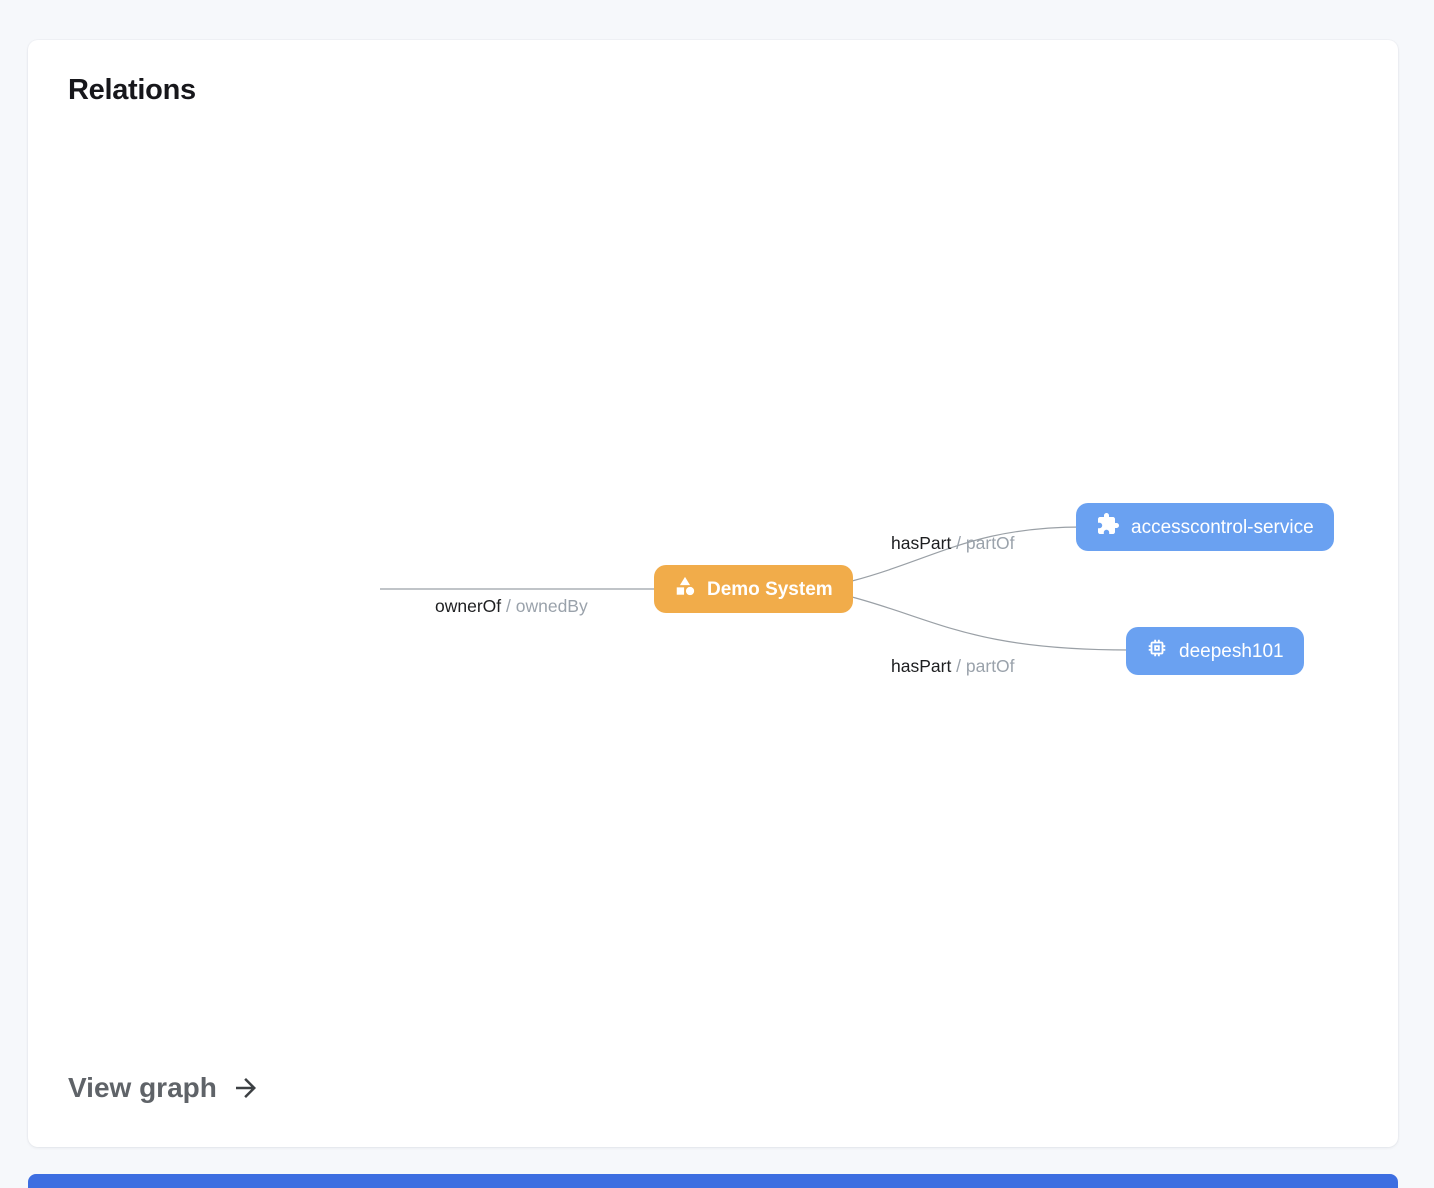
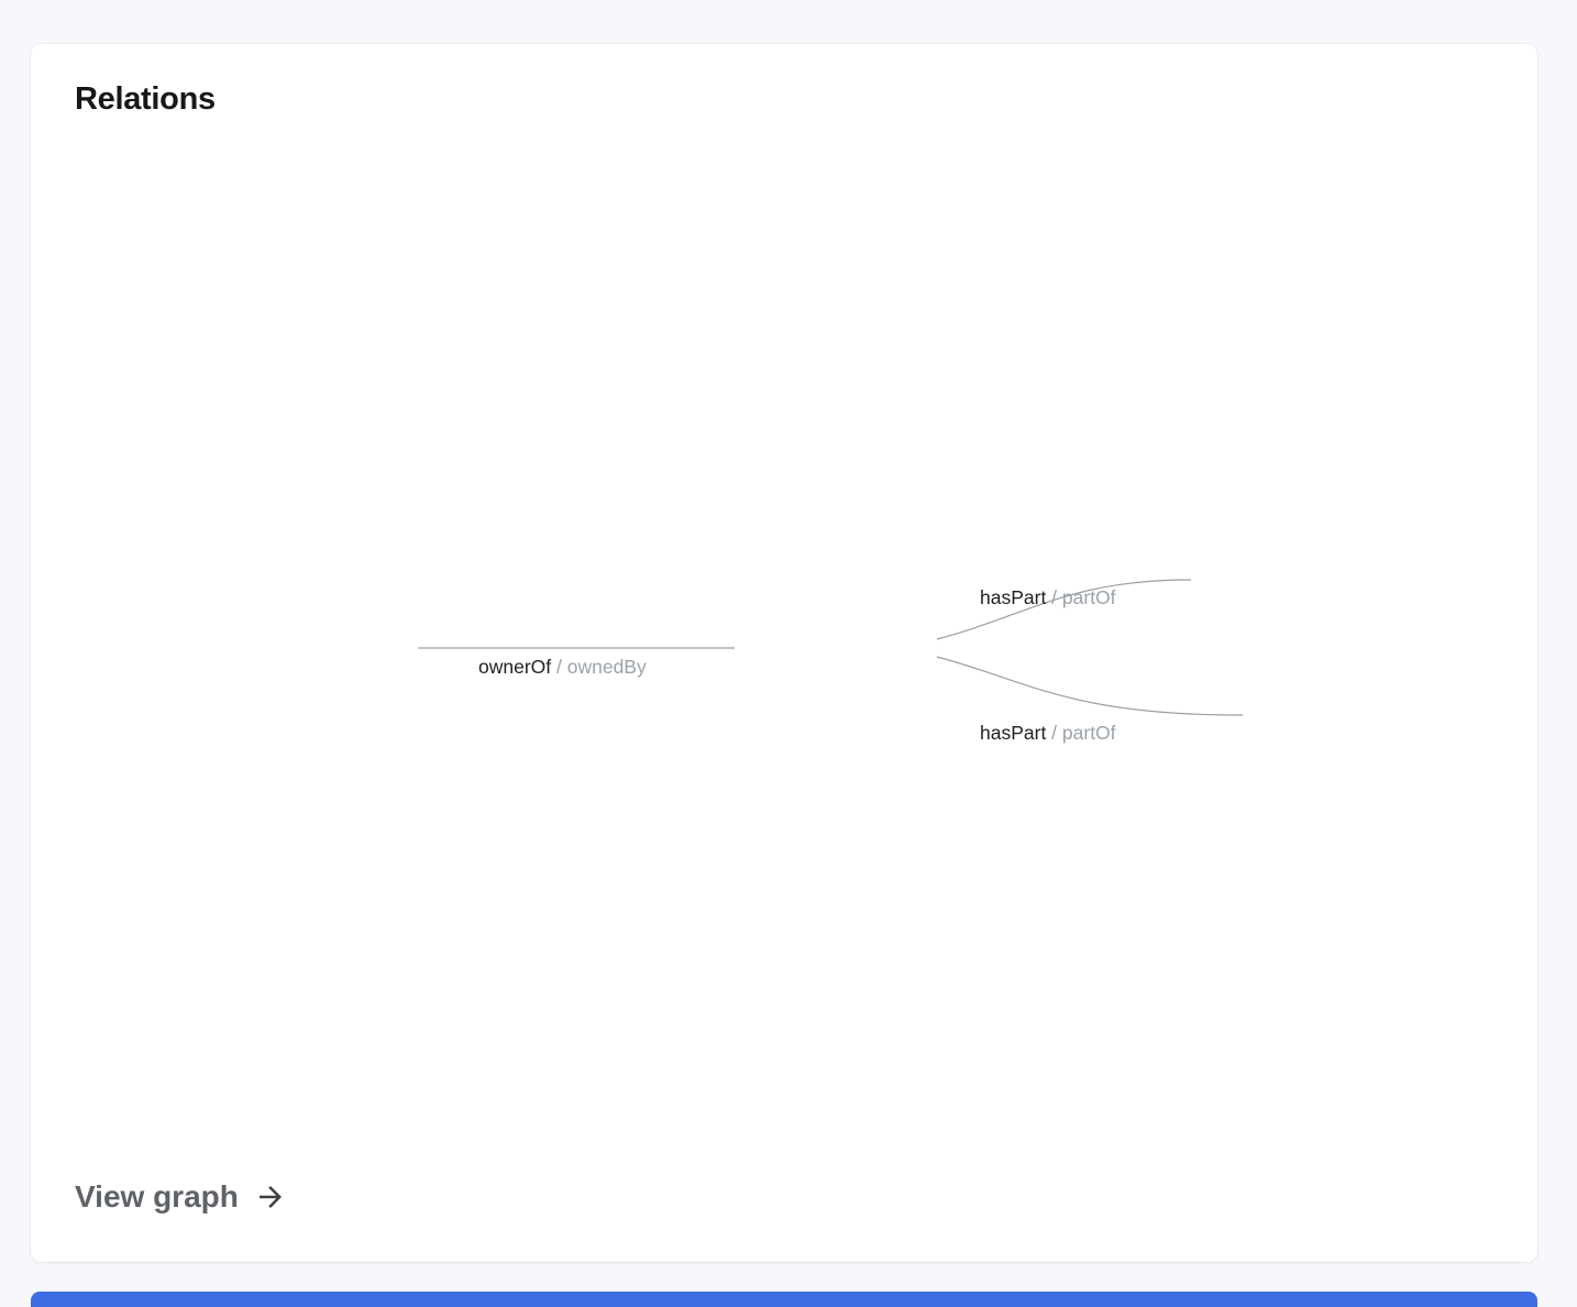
  Relations
- Demo System
- accesscontrol-service
- deepesh101
  ownerOf / ownedBy
  hasPart / partOf
  hasPart / partOf
  View graph
